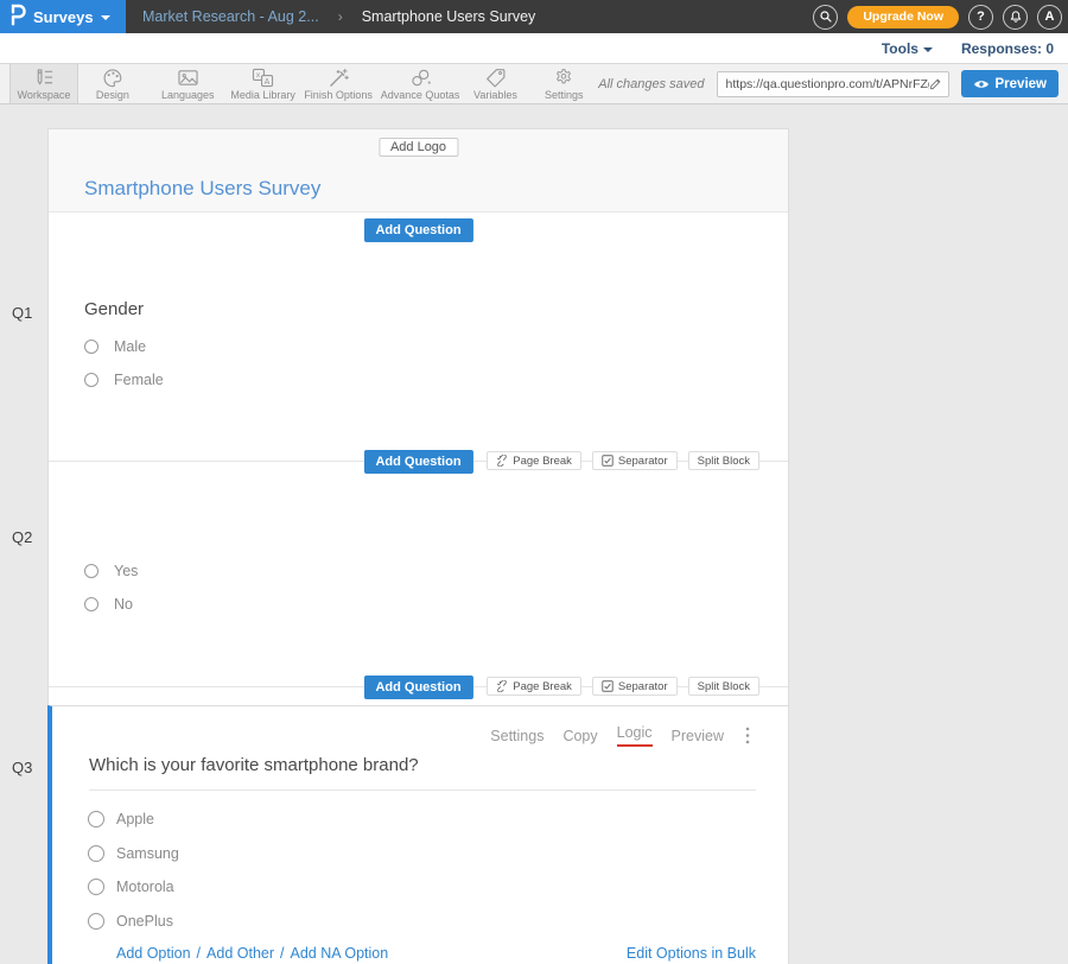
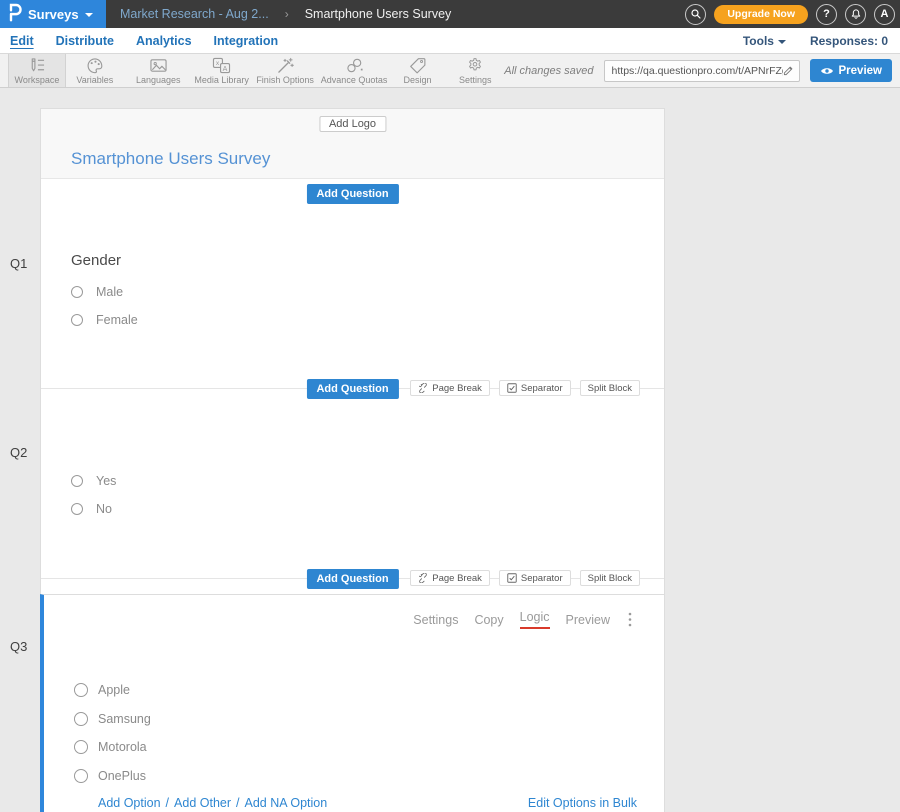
  Surveys
  Market Research - Aug 2...
  ›
  Smartphone Users Survey
  Upgrade Now
  ?
  A
+ Edit
+ Distribute
+ Analytics
+ Integration
  Tools
  Responses: 0
  Workspace
- Design
+ Variables
  Languages
  A
  Media Library
  Finish Options
  Advance Quotas
- Variables
+ Design
  Settings
  All changes saved
  https://qa.questionpro.com/t/APNrFZ
  Preview
  Q1
  Q2
  Q3
  Add Logo
  Smartphone Users Survey
  Add Question
  Gender
  Male
  Female
  Add Question
  Page Break
  Separator
  Split Block
  Yes
  No
  Add Question
  Page Break
  Separator
  Split Block
  Settings
  Copy
  Logic
  Preview
- Which is your favorite smartphone brand?
  Apple
  Samsung
  Motorola
  OnePlus
  Add Option
  /
  Add Other
  /
  Add NA Option
  Edit Options in Bulk
